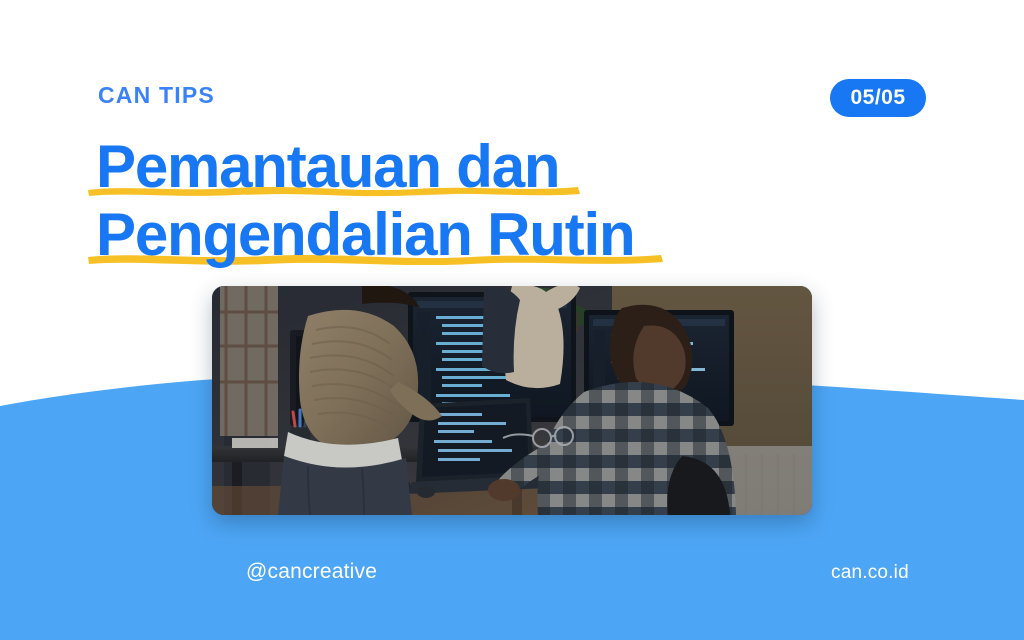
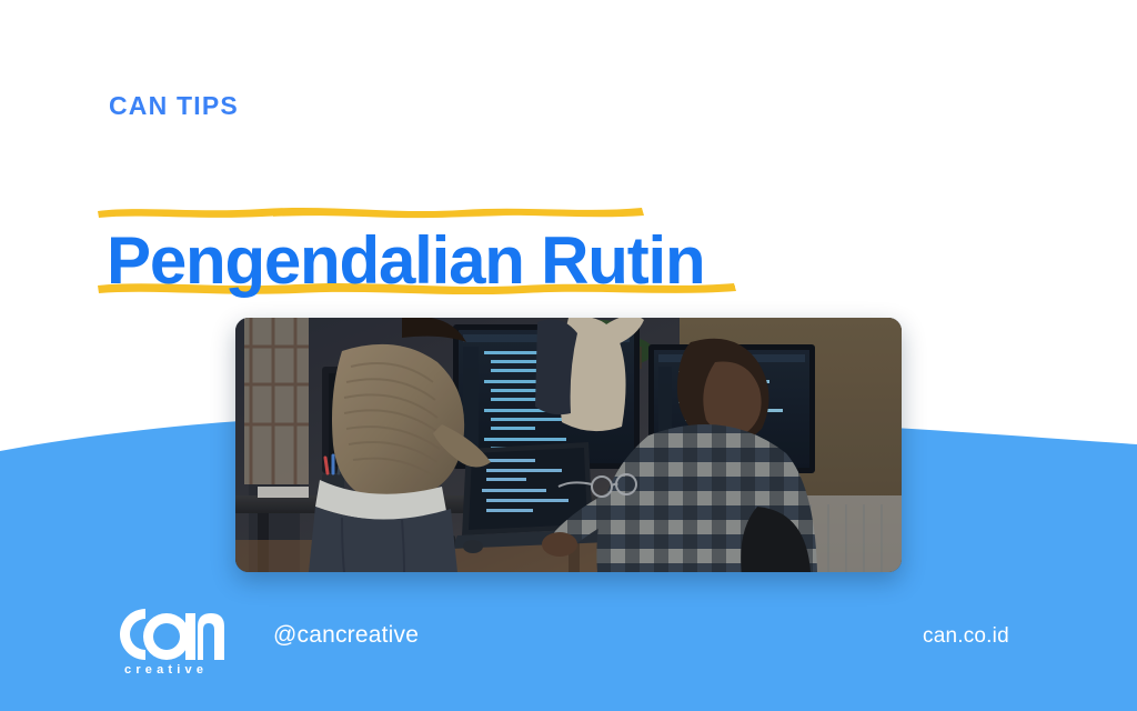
  CAN TIPS
- 05/05
- Pemantauan dan
  Pengendalian Rutin
+ creative
  @cancreative
  can.co.id
